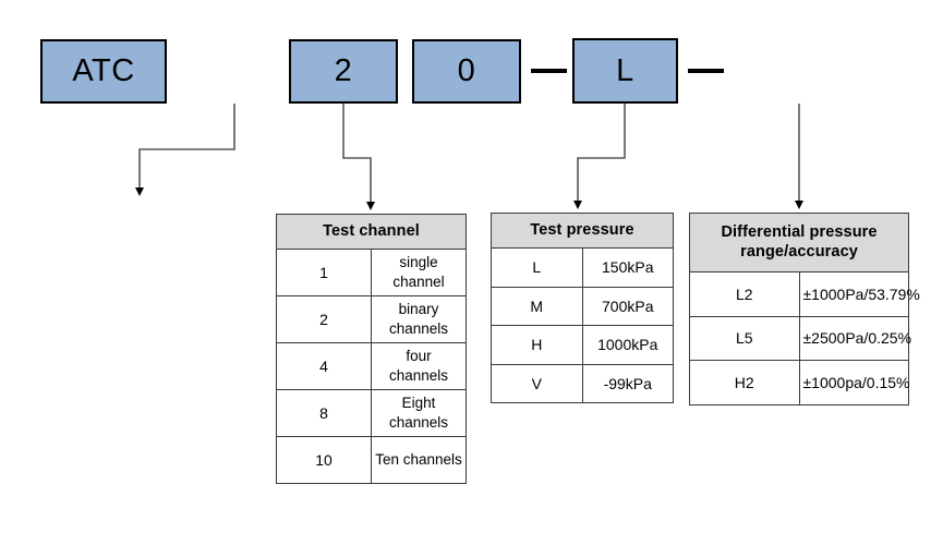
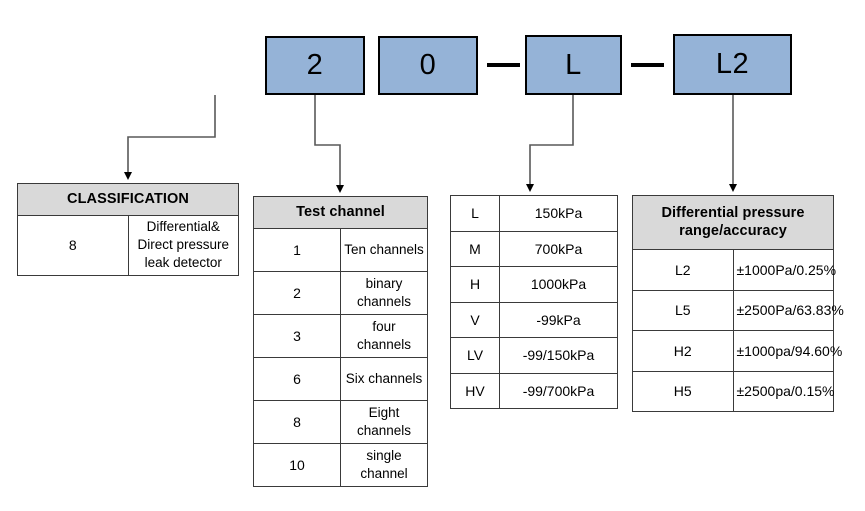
- ATC
  2
  0
  L
+ L2
+ CLASSIFICATION
+ 8	Differential& Direct pressure leak detector
  Test channel
- 1	single channel
+ 1	Ten channels
  2	binary channels
- 4	four channels
+ 3	four channels
+ 6	Six channels
  8	Eight channels
- 10	Ten channels
+ 10	single channel
- Test pressure
  L	150kPa
  M	700kPa
  H	1000kPa
  V	-99kPa
+ LV	-99/150kPa
+ HV	-99/700kPa
  Differential pressure range/accuracy
- L2	±1000Pa/53.79%
+ L2	±1000Pa/0.25%
- L5	±2500Pa/0.25%
+ L5	±2500Pa/63.83%
- H2	±1000pa/0.15%
+ H2	±1000pa/94.60%
+ H5	±2500pa/0.15%
